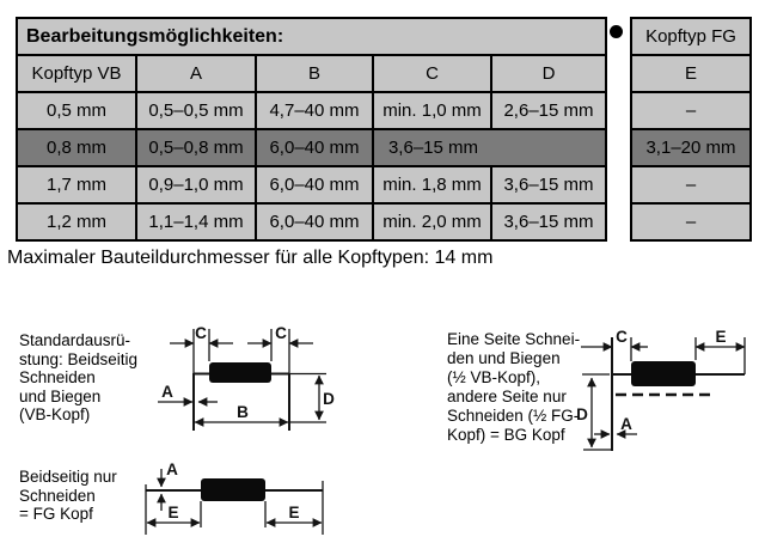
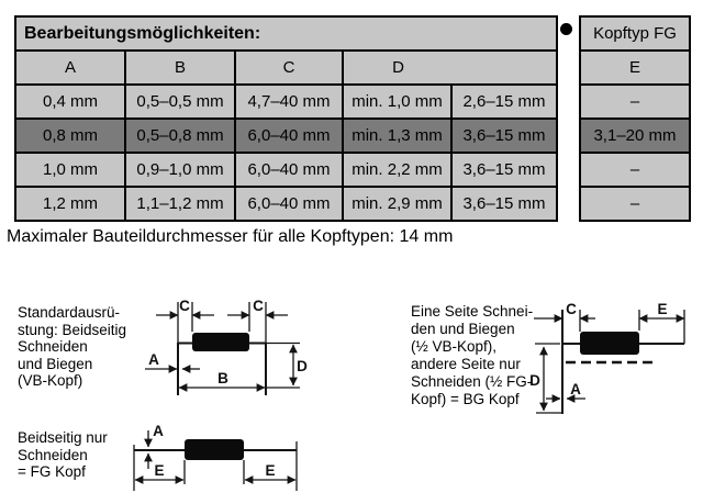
  Bearbeitungsmöglichkeiten:
- Kopftyp VB
  A
  B
  C
  D
- 0,5 mm
+ 0,4 mm
  0,5–0,5 mm
  4,7–40 mm
  min. 1,0 mm
  2,6–15 mm
  0,8 mm
  0,5–0,8 mm
  6,0–40 mm
+ min. 1,3 mm
  3,6–15 mm
- 1,7 mm
+ 1,0 mm
  0,9–1,0 mm
  6,0–40 mm
- min. 1,8 mm
+ min. 2,2 mm
  3,6–15 mm
  1,2 mm
- 1,1–1,4 mm
+ 1,1–1,2 mm
  6,0–40 mm
- min. 2,0 mm
+ min. 2,9 mm
  3,6–15 mm
  Kopftyp FG
  E
  –
  3,1–20 mm
  –
  –
  Maximaler Bauteildurchmesser für alle Kopftypen: 14 mm
  Standardausrü-
  stung: Beidseitig
  Schneiden
  und Biegen
  (VB-Kopf)
  Beidseitig nur
  Schneiden
  = FG Kopf
  Eine Seite Schnei-
  den und Biegen
  (½ VB-Kopf),
  andere Seite nur
  Schneiden (½ FG-
  Kopf) = BG Kopf
  C
  C
  A
  B
  D
  A
  E
  E
  C
  E
  D
  A
